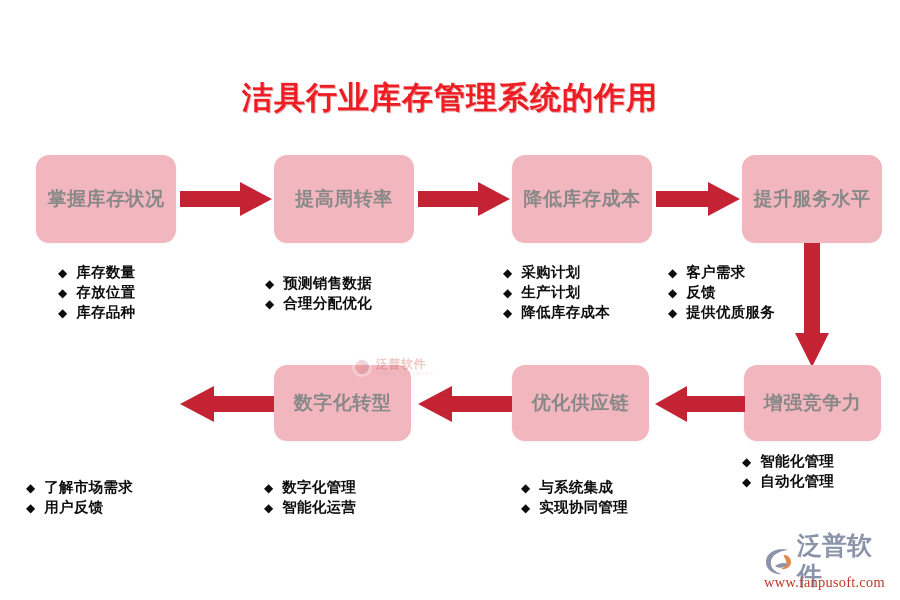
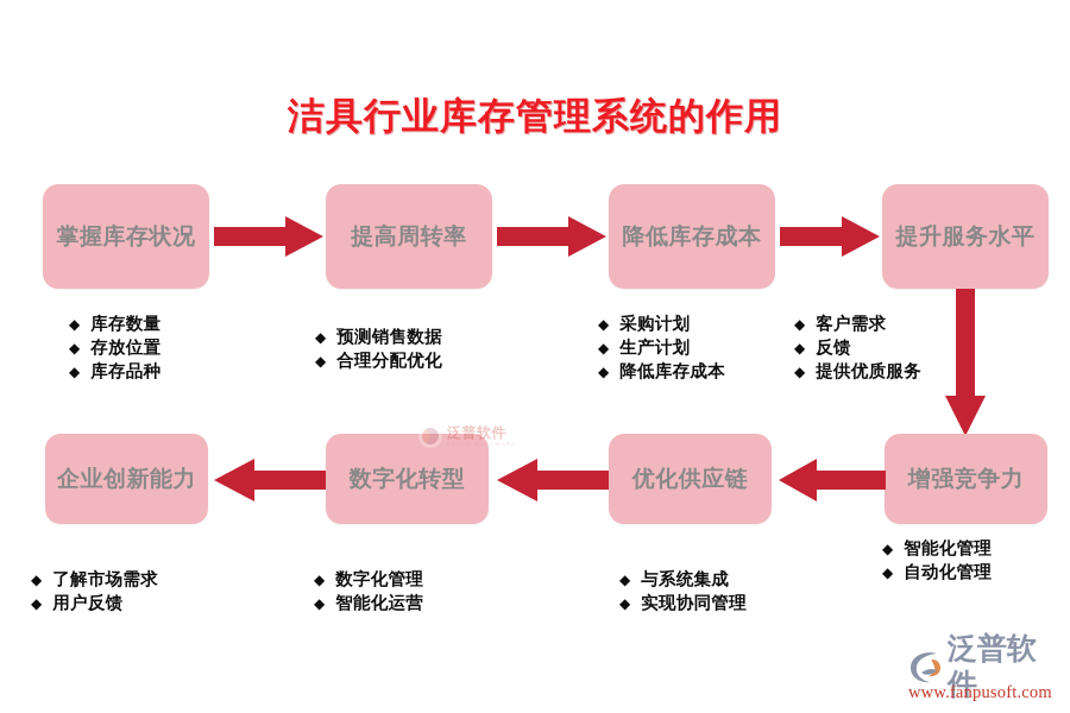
  洁具行业库存管理系统的作用
  掌握库存状况
  提高周转率
  降低库存成本
  提升服务水平
  ◆
  库存数量
  ◆
  存放位置
  ◆
  库存品种
  ◆
  预测销售数据
  ◆
  合理分配优化
  ◆
  采购计划
  ◆
  生产计划
  ◆
  降低库存成本
  ◆
  客户需求
  ◆
  反馈
  ◆
  提供优质服务
+ 企业创新能力
  数字化转型
  优化供应链
  增强竞争力
  泛普软件
  ◆
  智能化管理
  ◆
  自动化管理
  ◆
  了解市场需求
  ◆
  用户反馈
  ◆
  数字化管理
  ◆
  智能化运营
  ◆
  与系统集成
  ◆
  实现协同管理
  泛普软件
  www.fanpusoft.com
